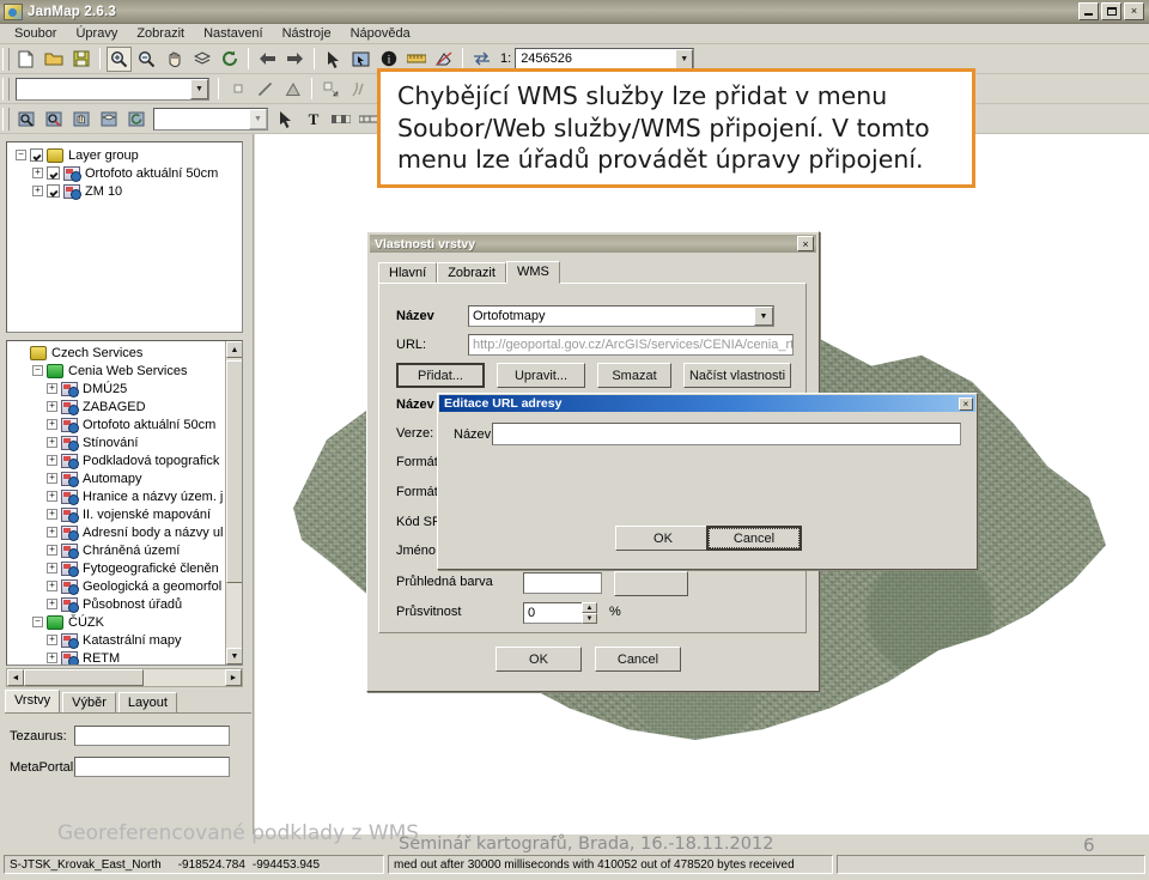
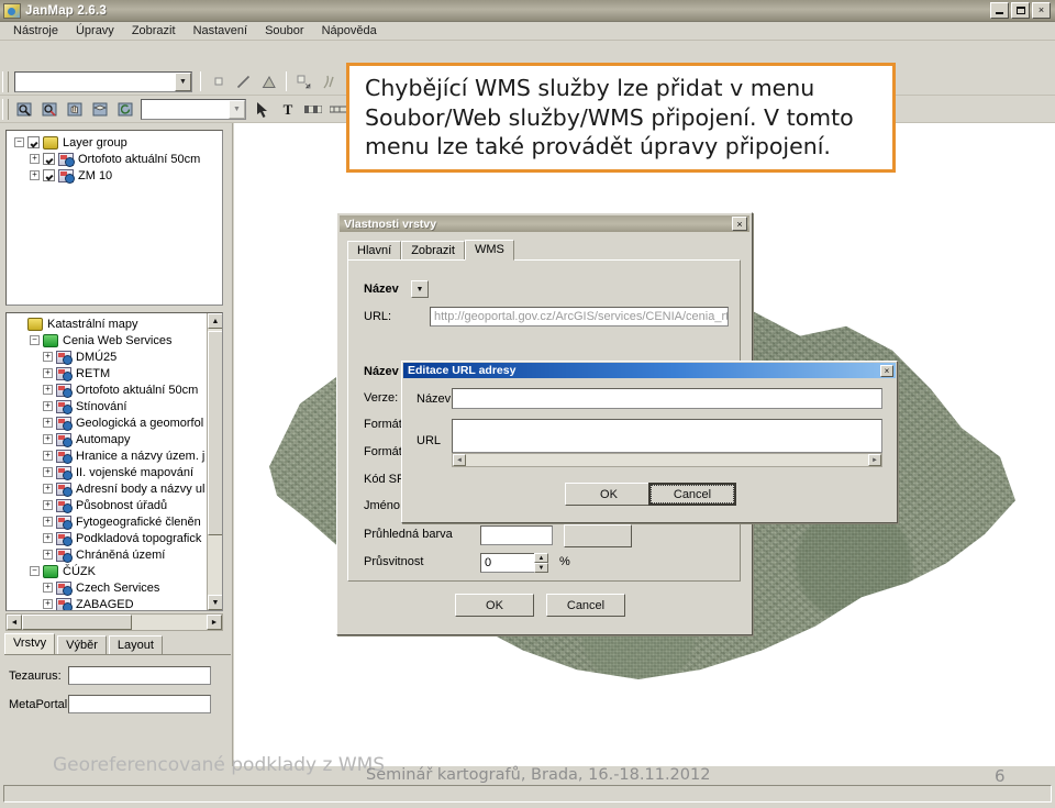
  JanMap 2.6.3
  ×
- Soubor
+ Nástroje
  Úpravy
  Zobrazit
  Nastavení
- Nástroje
+ Soubor
  Nápověda
- i
- 1:
- 2456526
  T
  −
  Layer group
  +
  Ortofoto aktuální 50cm
  +
  ZM 10
- Czech Services
+ Katastrální mapy
  −
  Cenia Web Services
  +
  DMÚ25
  +
- ZABAGED
+ RETM
  +
  Ortofoto aktuální 50cm
  +
  Stínování
  +
- Podkladová topografick
+ Geologická a geomorfol
  +
  Automapy
  +
  Hranice a názvy územ. j
  +
  II. vojenské mapování
  +
  Adresní body a názvy ul
  +
- Chráněná území
+ Působnost úřadů
  +
  Fytogeografické členěn
  +
- Geologická a geomorfol
+ Podkladová topografick
  +
- Působnost úřadů
+ Chráněná území
  −
  ČÚZK
  +
- Katastrální mapy
+ Czech Services
  +
- RETM
+ ZABAGED
  Vrstvy
  Výběr
  Layout
  Tezaurus:
  MetaPortal
  Vlastnosti vrstvy
  ×
  Hlavní
  Zobrazit
  WMS
  Název
- Ortofotmapy
  URL:
  http://geoportal.gov.cz/ArcGIS/services/CENIA/cenia_rt
- Přidat...
- Upravit...
- Smazat
- Načíst vlastnosti
  Název
  Verze:
  Formá
  Formá
  Jméno
  Průhledná barva
  Průsvitnost
  0
  %
  OK
  Cancel
  Editace URL adresy
  ×
  Název
+ URL
  OK
  Cancel
- S-JTSK_Krovak_East_North
- -918524.784
- -994453.945
- med out after 30000 milliseconds with 410052 out of 478520 bytes received
- Chybějící WMS služby lze přidat v menu Soubor/Web služby/WMS připojení. V tomto menu lze úřadů provádět úpravy připojení.
+ Chybějící WMS služby lze přidat v menu Soubor/Web služby/WMS připojení. V tomto menu lze také provádět úpravy připojení.
  Georeferencované podklady z WMS
  Seminář kartografů, Brada, 16.-18.11.2012
  6
